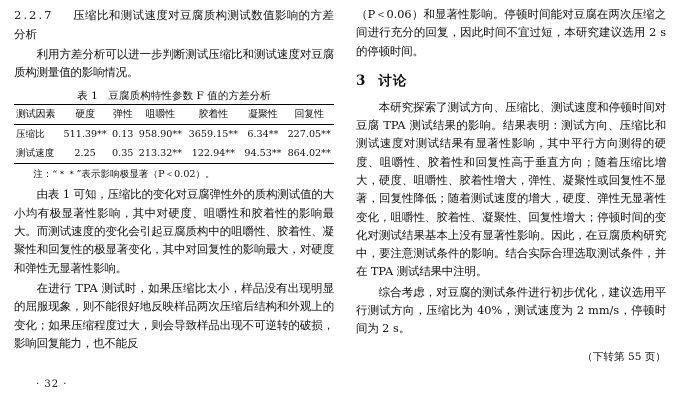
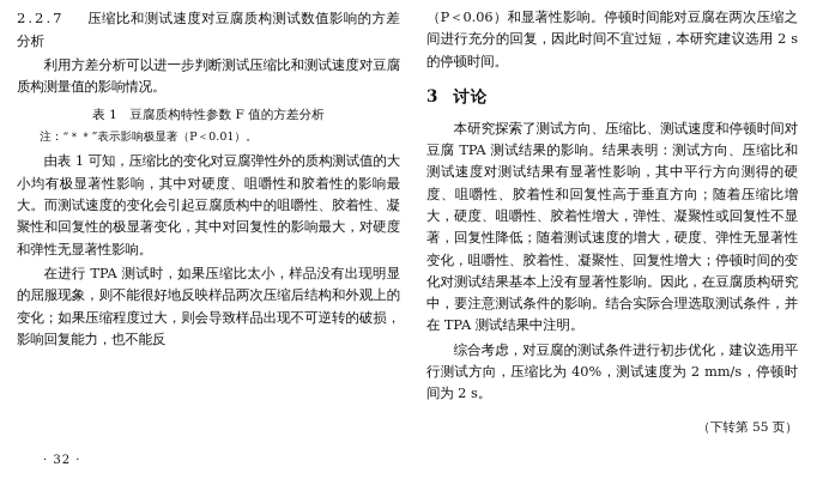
  2.2.7 压缩比和测试速度对豆腐质构测试数值影响的方差分析
  利用方差分析可以进一步判断测试压缩比和测试速度对豆腐质构测量值的影响情况。
  表 1 豆腐质构特性参数 F 值的方差分析
- 测试因素	硬度	弹性	咀嚼性	胶着性	凝聚性	回复性
- 压缩比	511.39**	0.13	958.90**	3659.15**	6.34**	227.05**
- 测试速度	2.25	0.35	213.32**	122.94**	94.53**	864.02**
- 注：“＊＊”表示影响极显著（P＜0.02）。
+ 注：“＊＊”表示影响极显著（P＜0.01）。
  由表 1 可知，压缩比的变化对豆腐弹性外的质构测试值的大小均有极显著性影响，其中对硬度、咀嚼性和胶着性的影响最大。而测试速度的变化会引起豆腐质构中的咀嚼性、胶着性、凝聚性和回复性的极显著变化，其中对回复性的影响最大，对硬度和弹性无显著性影响。
  在进行 TPA 测试时，如果压缩比太小，样品没有出现明显的屈服现象，则不能很好地反映样品两次压缩后结构和外观上的变化；如果压缩程度过大，则会导致样品出现不可逆转的破损，影响回复能力，也不能反
  · 32 ·
  （P＜0.06）和显著性影响。停顿时间能对豆腐在两次压缩之间进行充分的回复，因此时间不宜过短，本研究建议选用 2 s 的停顿时间。
  3 讨论
  本研究探索了测试方向、压缩比、测试速度和停顿时间对豆腐 TPA 测试结果的影响。结果表明：测试方向、压缩比和测试速度对测试结果有显著性影响，其中平行方向测得的硬度、咀嚼性、胶着性和回复性高于垂直方向；随着压缩比增大，硬度、咀嚼性、胶着性增大，弹性、凝聚性或回复性不显著，回复性降低；随着测试速度的增大，硬度、弹性无显著性变化，咀嚼性、胶着性、凝聚性、回复性增大；停顿时间的变化对测试结果基本上没有显著性影响。因此，在豆腐质构研究中，要注意测试条件的影响。结合实际合理选取测试条件，并在 TPA 测试结果中注明。
  综合考虑，对豆腐的测试条件进行初步优化，建议选用平行测试方向，压缩比为 40%，测试速度为 2 mm/s，停顿时间为 2 s。
  （下转第 55 页）
